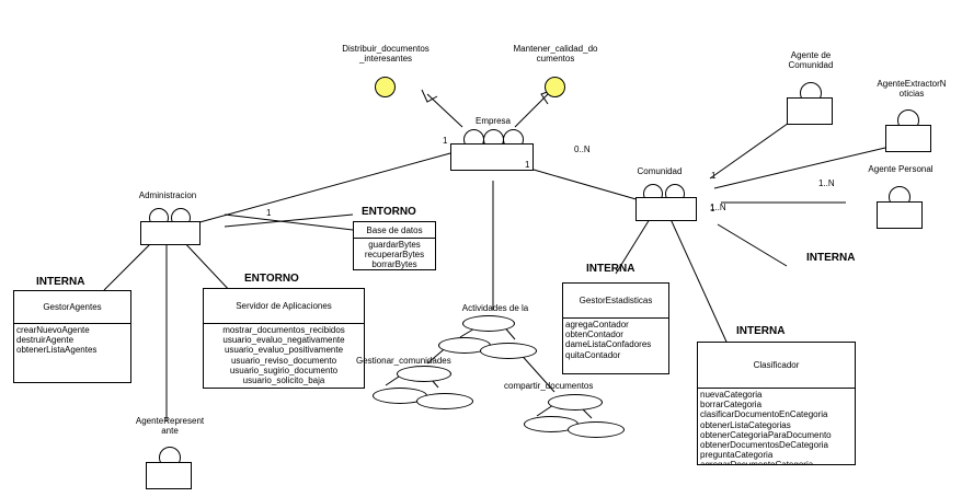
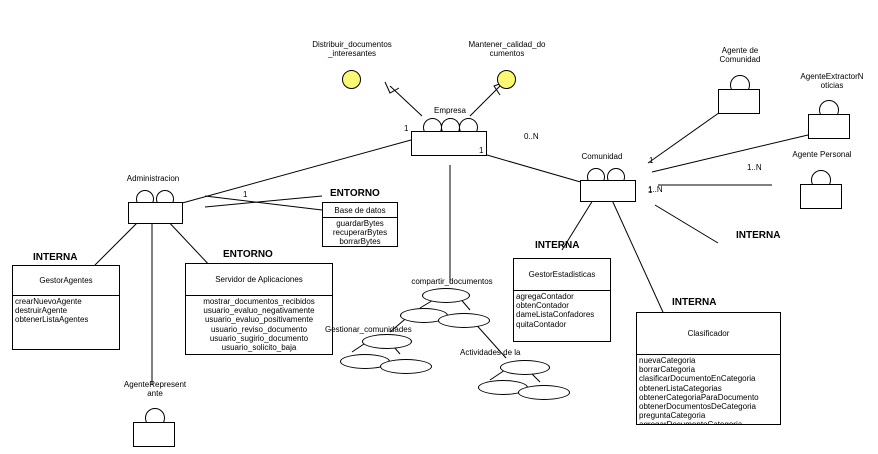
  Distribuir_documentos
  _interesantes
  Mantener_calidad_do
  cumentos
  Empresa
  1
  1
  0..N
  Administracion
  1
  Comunidad
  1
  1
  1..N
  1..N
  Agente de
  Comunidad
  AgenteExtractorN
  oticias
  Agente Personal
  AgenteRepresent
  ante
  INTERNA
  GestorAgentes
  crearNuevoAgente
  destruirAgente
  obtenerListaAgentes
  ENTORNO
  Servidor de Aplicaciones
  mostrar_documentos_recibidos
  usuario_evaluo_negativamente
  usuario_evaluo_positivamente
  usuario_reviso_documento
  usuario_sugirio_documento
  usuario_solicito_baja
  ENTORNO
  Base de datos
  guardarBytes
  recuperarBytes
  borrarBytes
  INTERNA
  GestorEstadisticas
  agregaContador
  obtenContador
  dameListaConfadores
  quitaContador
  INTERNA
  INTERNA
  Clasificador
  nuevaCategoria
  borrarCategoria
  clasificarDocumentoEnCategoria
  obtenerListaCategorias
  obtenerCategoriaParaDocumento
  obtenerDocumentosDeCategoria
  preguntaCategoria
  agregarDocumentoCategoria
- Actividades de la
+ compartir_documentos
  Gestionar_comunidades
- compartir_documentos
+ Actividades de la
